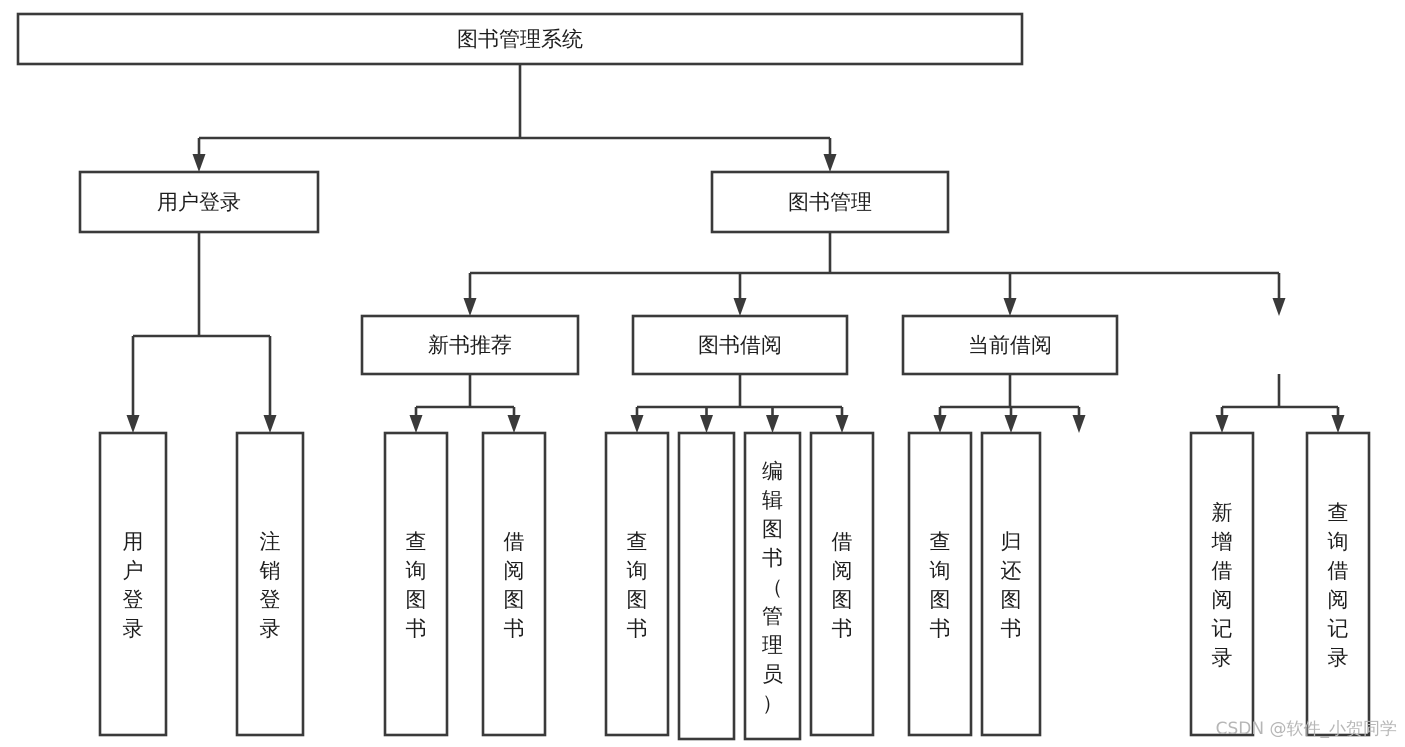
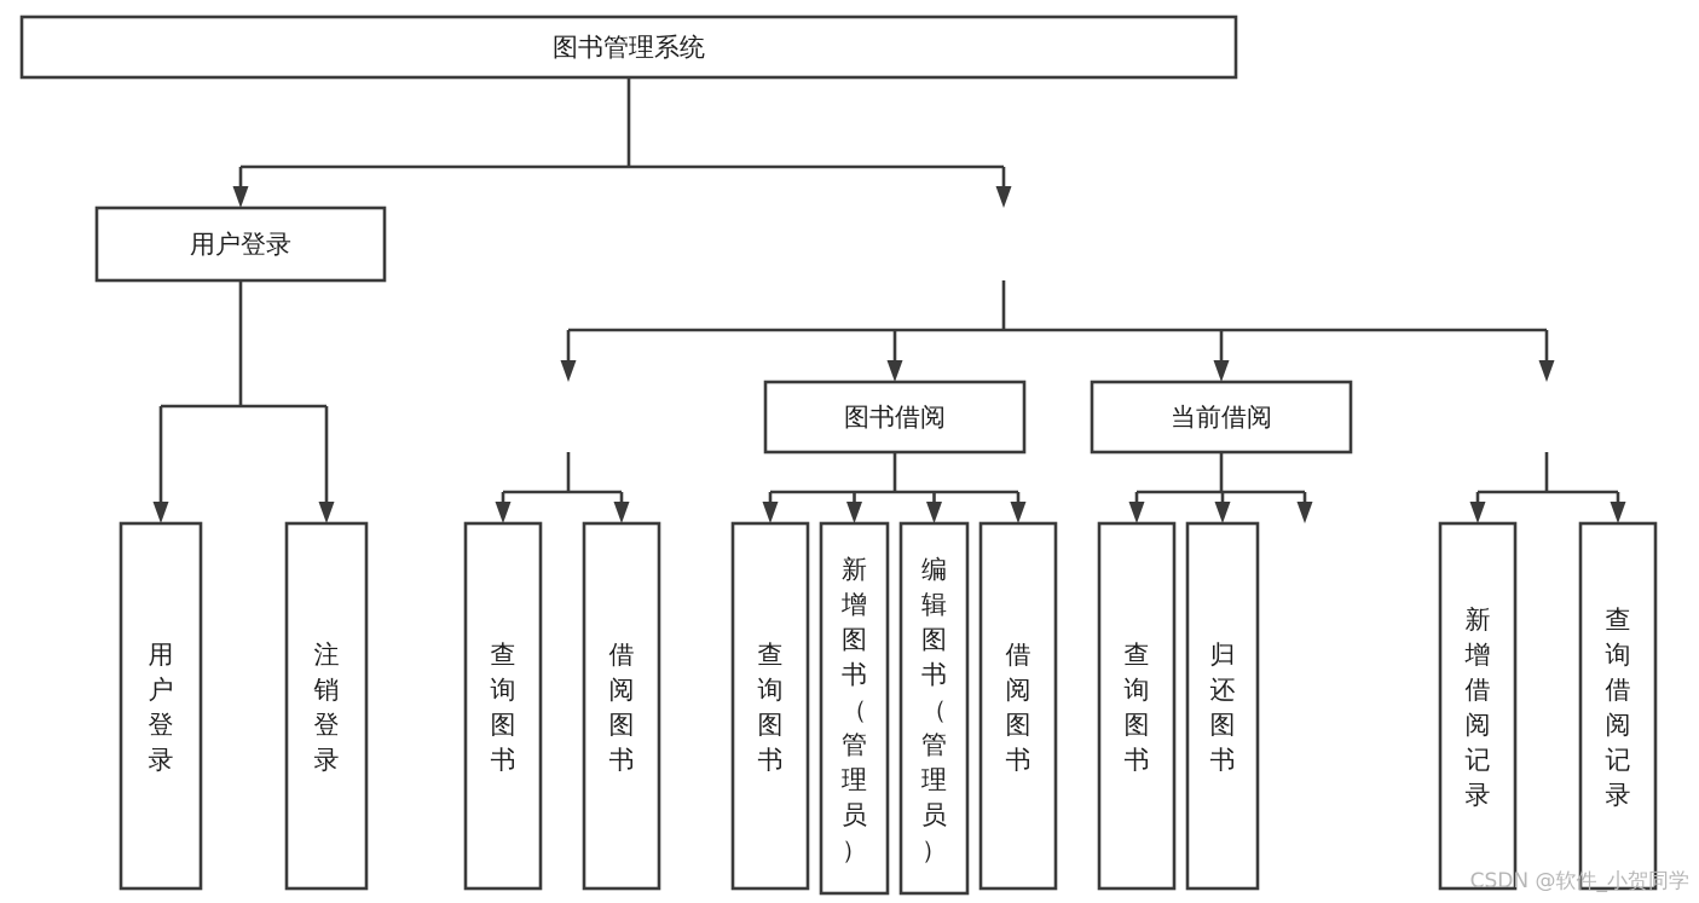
  图书管理系统
  用户登录
- 图书管理
- 新书推荐
  图书借阅
  当前借阅
  用户登录
  注销登录
  查询图书
  借阅图书
  查询图书
+ 新增图书（管理员）
  编辑图书（管理员）
  借阅图书
  查询图书
  归还图书
  新增借阅记录
  查询借阅记录
  CSDN @软件_小贺同学
